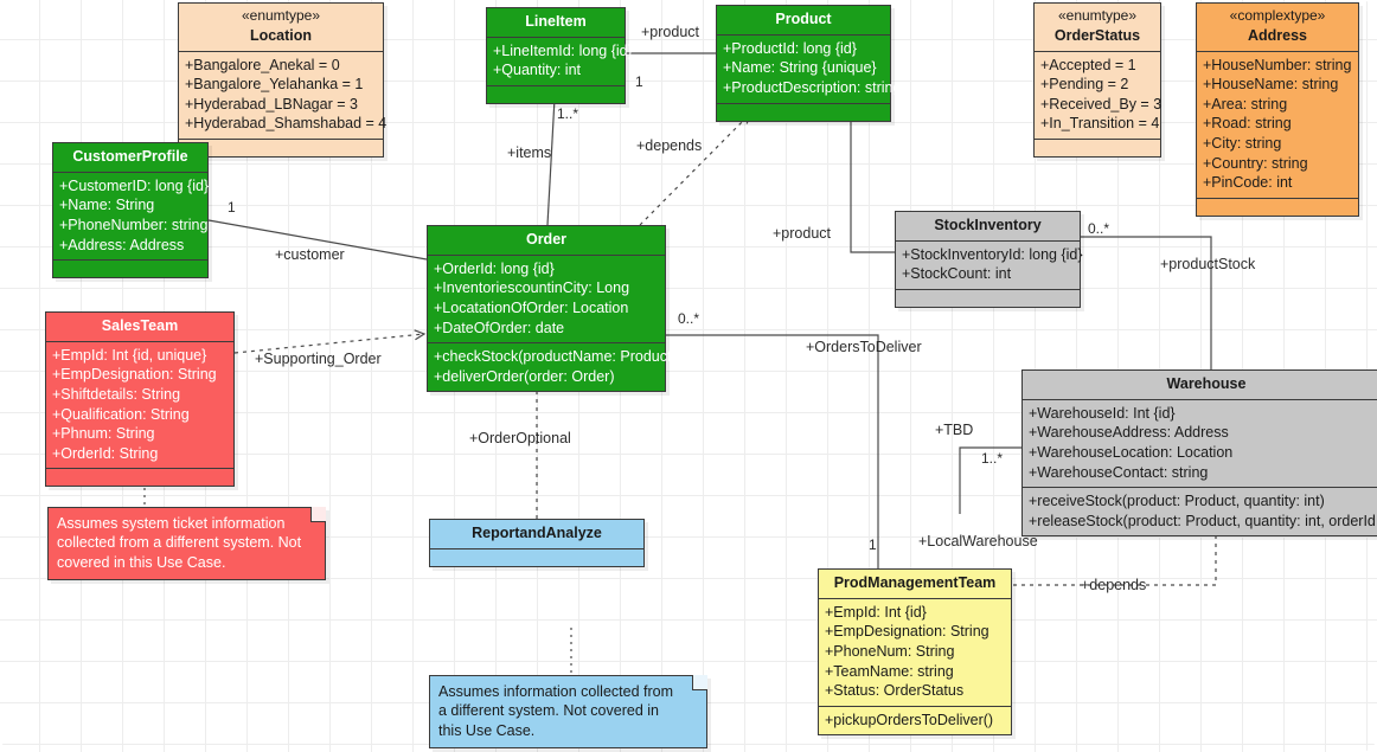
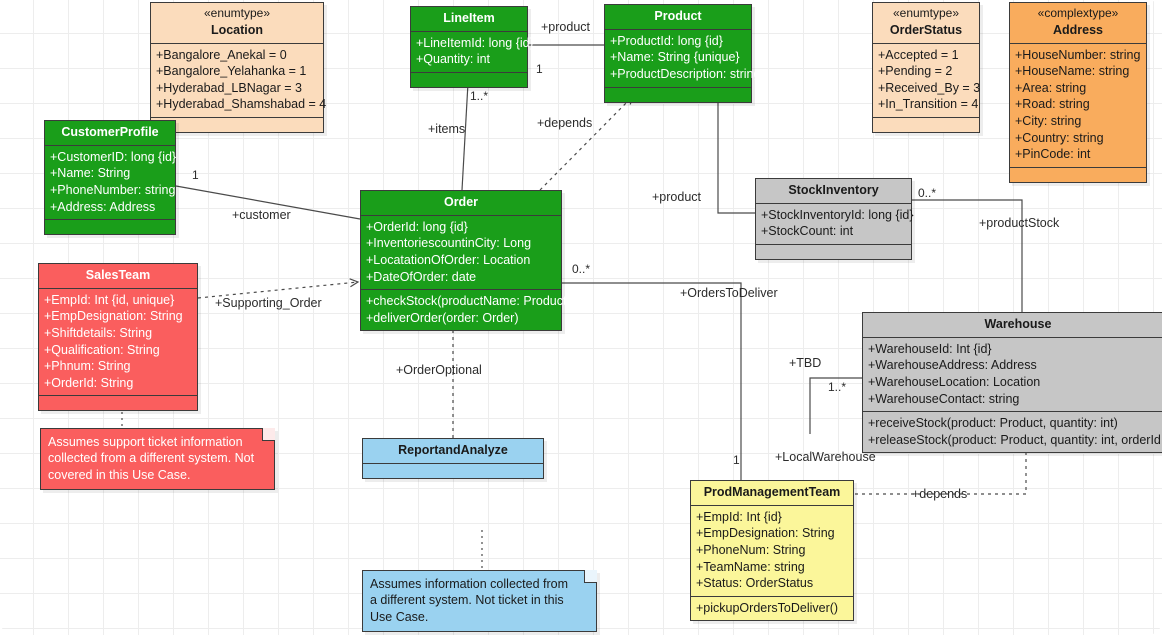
  +product
  +items
  +depends
  +customer
  +product
  +productStock
  +Supporting_Order
  +OrdersToDeliver
  +OrderOptional
  +TBD
  +LocalWarehouse
  +depends
  1
  1..*
  0..*
  1
  0..*
  1..*
  1
  «enumtype»
  Location
  +Bangalore_Anekal = 0
  +Bangalore_Yelahanka = 1
  +Hyderabad_LBNagar = 3
  +Hyderabad_Shamshabad = 4
  LineItem
  +LineItemId: long {id}
  +Quantity: int
  Product
  +ProductId: long {id}
  +Name: String {unique}
  +ProductDescription: string
  «enumtype»
  OrderStatus
  +Accepted = 1
  +Pending = 2
  +Received_By = 3
  +In_Transition = 4
  «complextype»
  Address
  +HouseNumber: string
  +HouseName: string
  +Area: string
  +Road: string
  +City: string
  +Country: string
  +PinCode: int
  CustomerProfile
  +CustomerID: long {id}
  +Name: String
  +PhoneNumber: string
  +Address: Address
  Order
  +OrderId: long {id}
  +InventoriescountinCity: Long
  +LocatationOfOrder: Location
  +DateOfOrder: date
  +checkStock(productName: Product)
  +deliverOrder(order: Order)
  StockInventory
  +StockInventoryId: long {id}
  +StockCount: int
  SalesTeam
  +EmpId: Int {id, unique}
  +EmpDesignation: String
  +Shiftdetails: String
  +Qualification: String
  +Phnum: String
  +OrderId: String
  Warehouse
  +WarehouseId: Int {id}
  +WarehouseAddress: Address
  +WarehouseLocation: Location
  +WarehouseContact: string
  +receiveStock(product: Product, quantity: int)
  +releaseStock(product: Product, quantity: int, orderId
  ReportandAnalyze
  ProdManagementTeam
  +EmpId: Int {id}
  +EmpDesignation: String
  +PhoneNum: String
  +TeamName: string
  +Status: OrderStatus
  +pickupOrdersToDeliver()
- Assumes system ticket information collected from a different system. Not covered in this Use Case.
+ Assumes support ticket information collected from a different system. Not covered in this Use Case.
- Assumes information collected from a different system. Not covered in this Use Case.
+ Assumes information collected from a different system. Not ticket in this Use Case.
